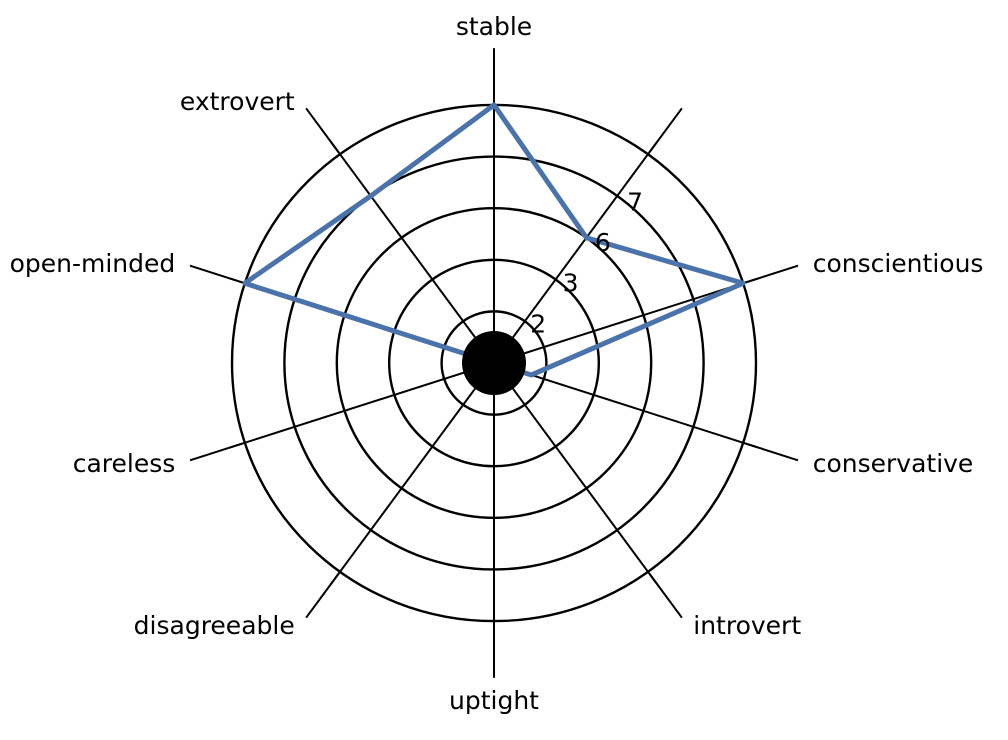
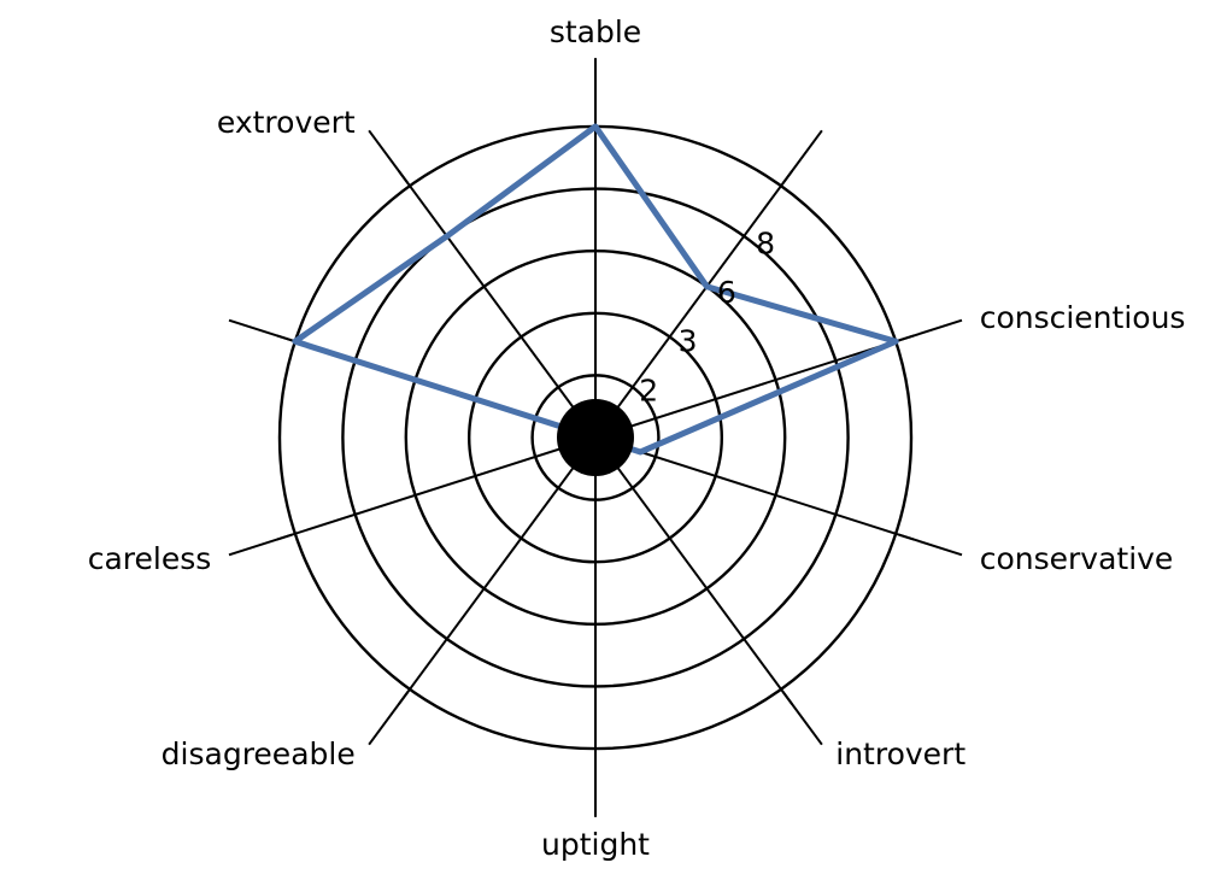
  2
  3
  6
- 7
+ 8
  stable
  conscientious
  conservative
  introvert
  uptight
  disagreeable
  careless
- open-minded
  extrovert
